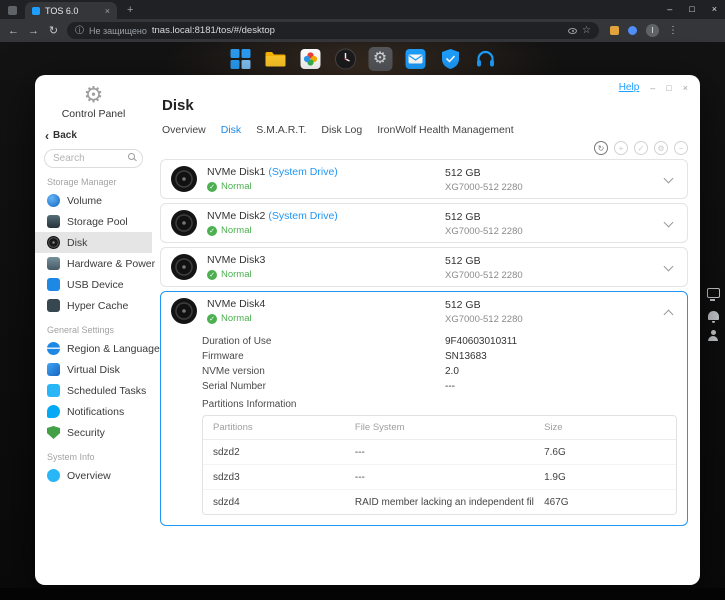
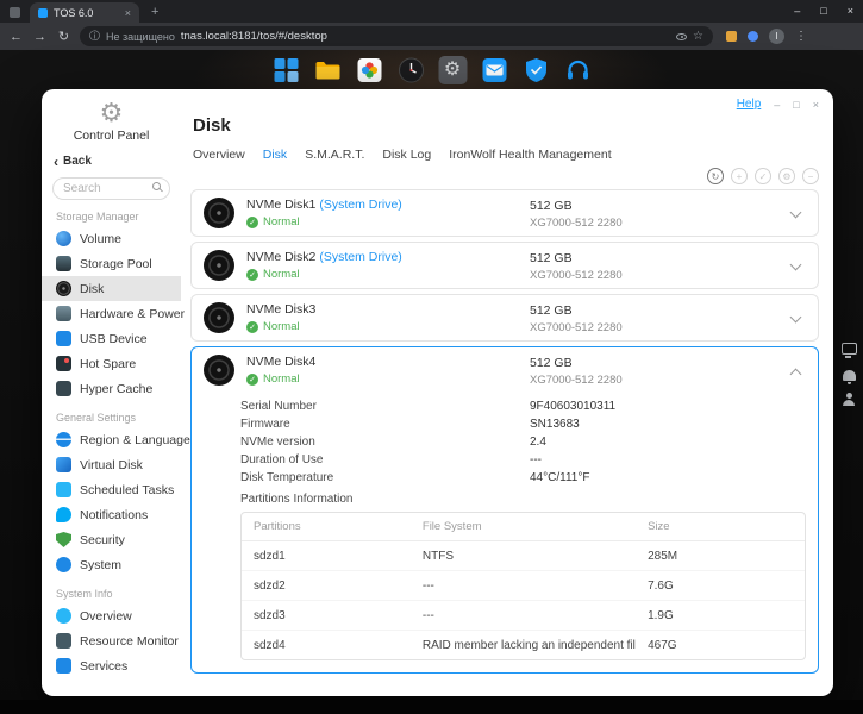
  TOS 6.0
  ×
  +
  –
  □
  ×
  ←
  →
  ↻
  ⓘ
  Не защищено
  tnas.local:8181/tos/#/desktop
  ☆
  I
  ⋮
  ⚙
  Help
  –
  □
  ×
  ⚙
  Control Panel
  ‹
  Back
  Search
  Storage Manager
  Volume
  Storage Pool
  Disk
  Hardware & Power
  USB Device
+ Hot Spare
  Hyper Cache
  General Settings
  Region & Language
  Virtual Disk
  Scheduled Tasks
  Notifications
  Security
+ System
  System Info
  Overview
+ Resource Monitor
+ Services
  Disk
  Overview
  Disk
  S.M.A.R.T.
  Disk Log
  IronWolf Health Management
  ↻
  +
  ✓
  ⚙
  −
  NVMe Disk1
  (System Drive)
  Normal
  512 GB
  XG7000-512 2280
  NVMe Disk2
  (System Drive)
  Normal
  512 GB
  XG7000-512 2280
  NVMe Disk3
  Normal
  512 GB
  XG7000-512 2280
  NVMe Disk4
  Normal
  512 GB
  XG7000-512 2280
- Duration of Use
+ Serial Number
  9F40603010311
  Firmware
  SN13683
  NVMe version
- 2.0
+ 2.4
- Serial Number
+ Duration of Use
  ---
+ Disk Temperature
+ 44°C/111°F
  Partitions Information
  Partitions	File System	Size
+ sdzd1	NTFS	285M
  sdzd2	---	7.6G
  sdzd3	---	1.9G
  sdzd4	RAID member lacking an independent fil	467G
